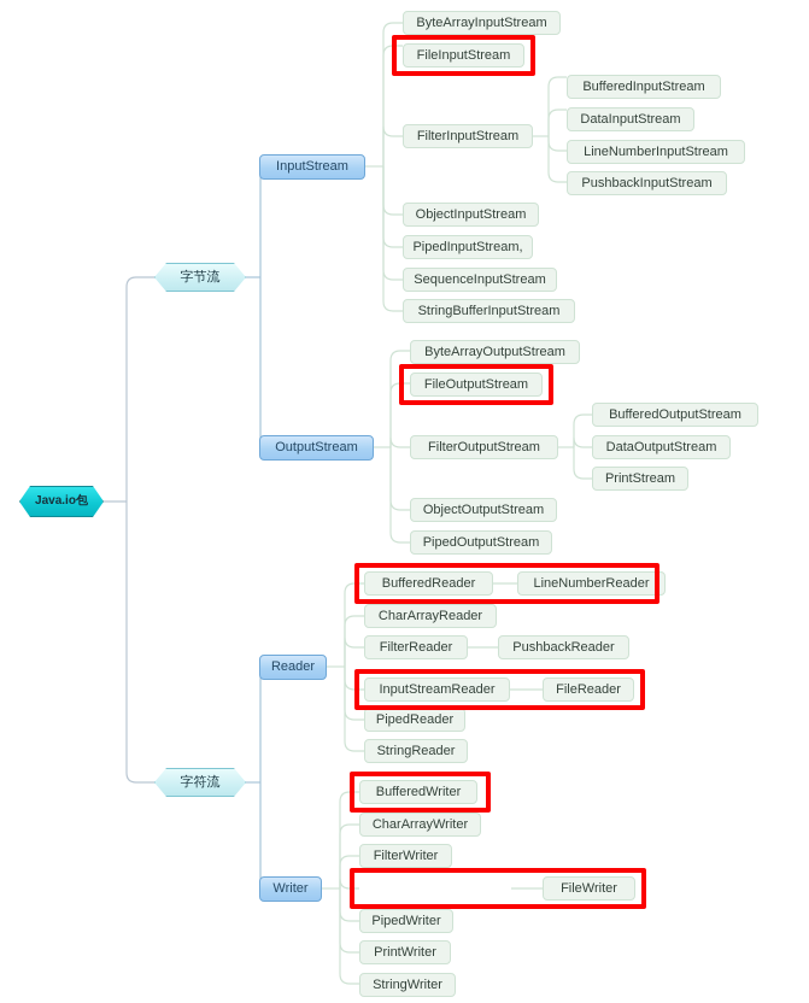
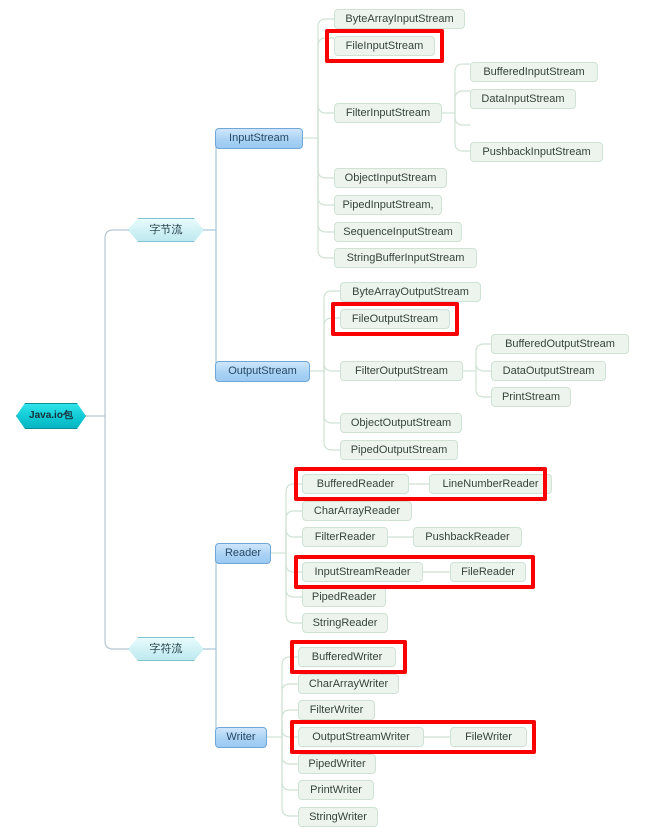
  Java.io包
  字节流
  字符流
  InputStream
  OutputStream
  Reader
  Writer
  ByteArrayInputStream
  FileInputStream
  FilterInputStream
  ObjectInputStream
  PipedInputStream,
  SequenceInputStream
  StringBufferInputStream
  BufferedInputStream
  DataInputStream
- LineNumberInputStream
  PushbackInputStream
  ByteArrayOutputStream
  FileOutputStream
  FilterOutputStream
  ObjectOutputStream
  PipedOutputStream
  BufferedOutputStream
  DataOutputStream
  PrintStream
  BufferedReader
  LineNumberReader
  CharArrayReader
  FilterReader
  PushbackReader
  InputStreamReader
  FileReader
  PipedReader
  StringReader
  BufferedWriter
  CharArrayWriter
  FilterWriter
+ OutputStreamWriter
  FileWriter
  PipedWriter
  PrintWriter
  StringWriter
